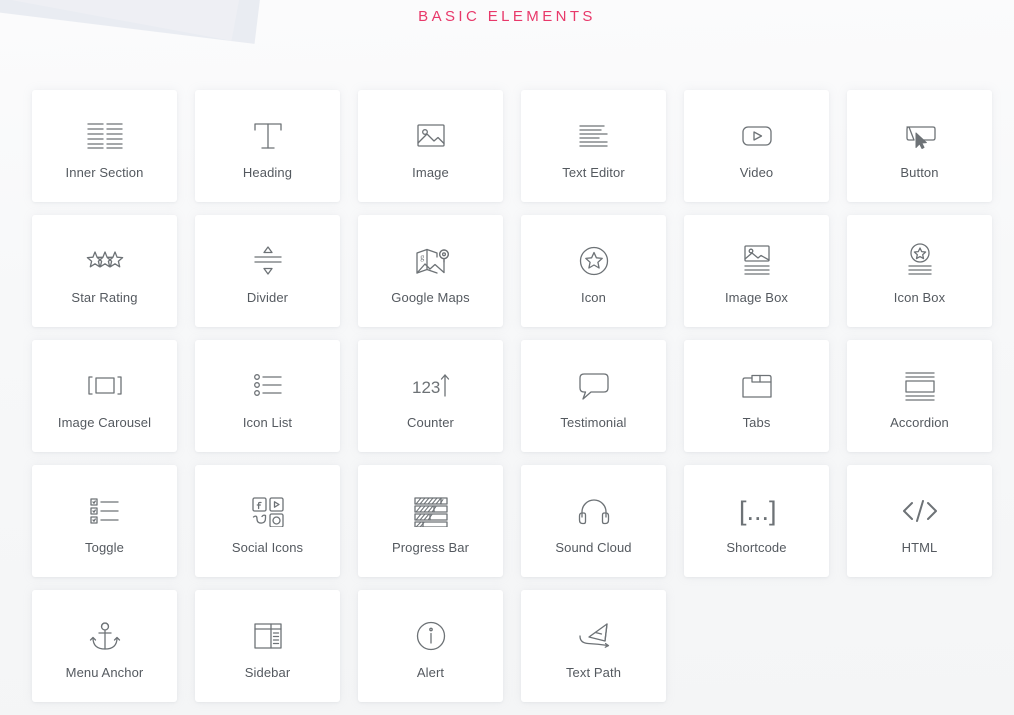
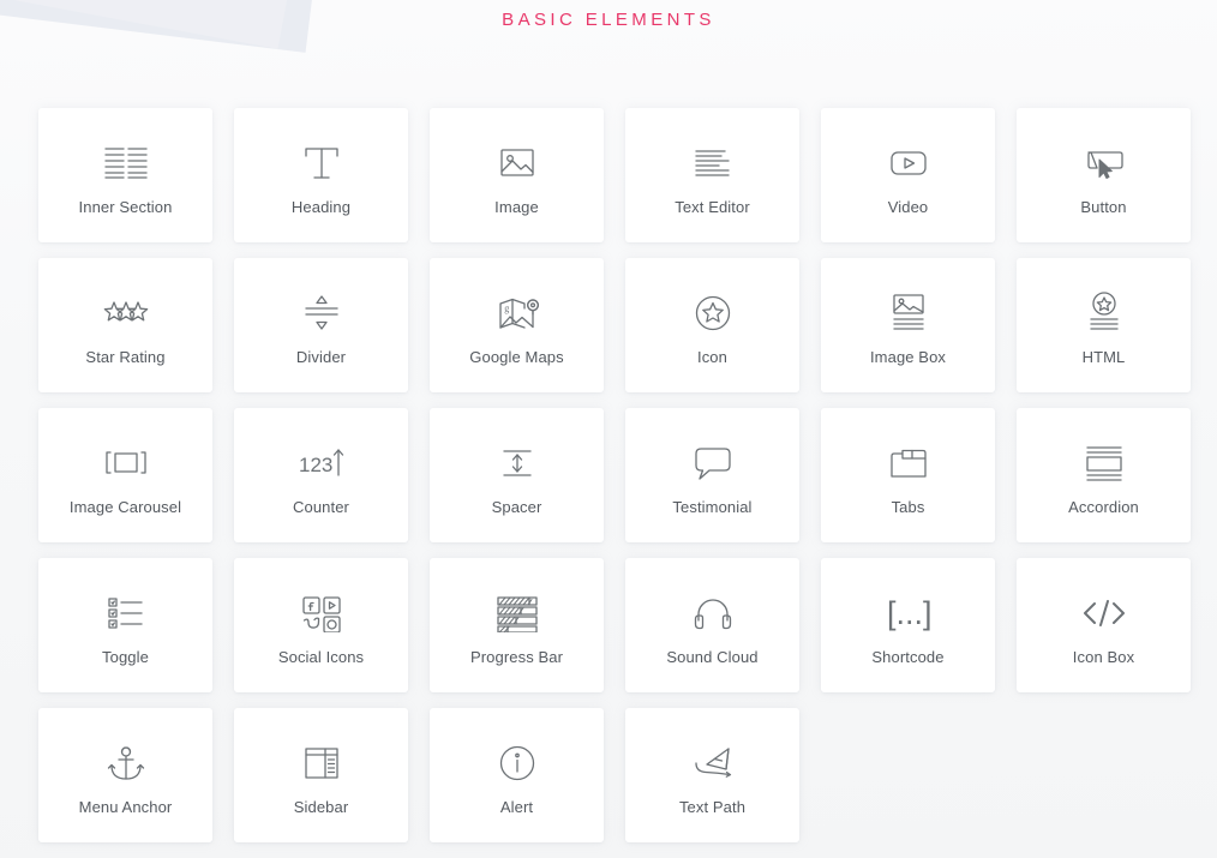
  BASIC ELEMENTS
  Inner Section
  Heading
  Image
  Text Editor
  Video
  Button
  Star Rating
  Divider
  g
  Google Maps
  Icon
  Image Box
- Icon Box
+ HTML
  Image Carousel
- Icon List
  123
  Counter
+ Spacer
  Testimonial
  Tabs
  Accordion
  Toggle
  Social Icons
  Progress Bar
  Sound Cloud
  [...]
  Shortcode
- HTML
+ Icon Box
  Menu Anchor
  Sidebar
  Alert
  Text Path
